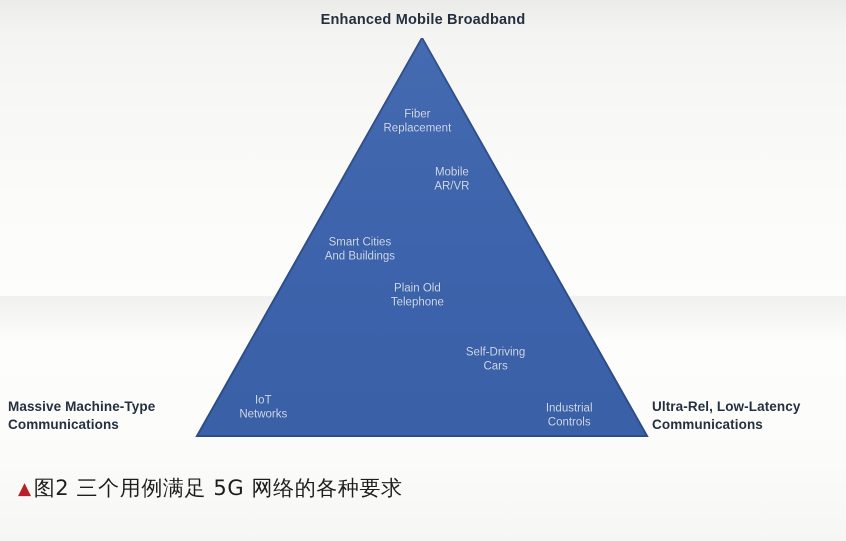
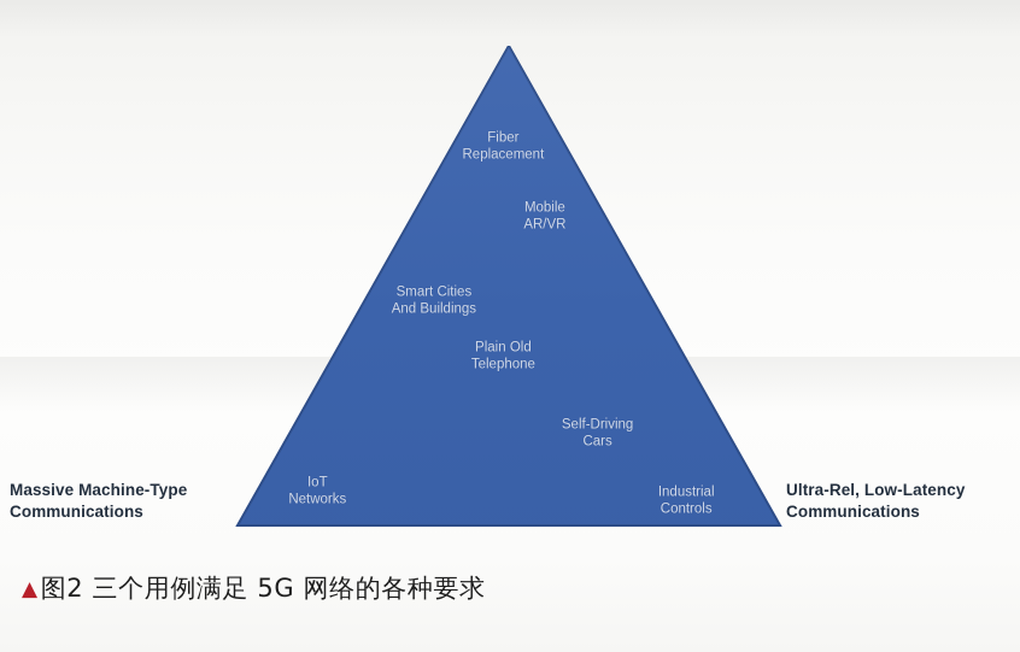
- Enhanced Mobile Broadband
  Massive Machine-Type
  Communications
  Ultra-Rel, Low-Latency
  Communications
  Fiber
  Replacement
  Mobile
  AR/VR
  Smart Cities
  And Buildings
  Plain Old
  Telephone
  Self-Driving
  Cars
  IoT
  Networks
  Industrial
  Controls
  ▲图2 三个用例满足 5G 网络的各种要求
